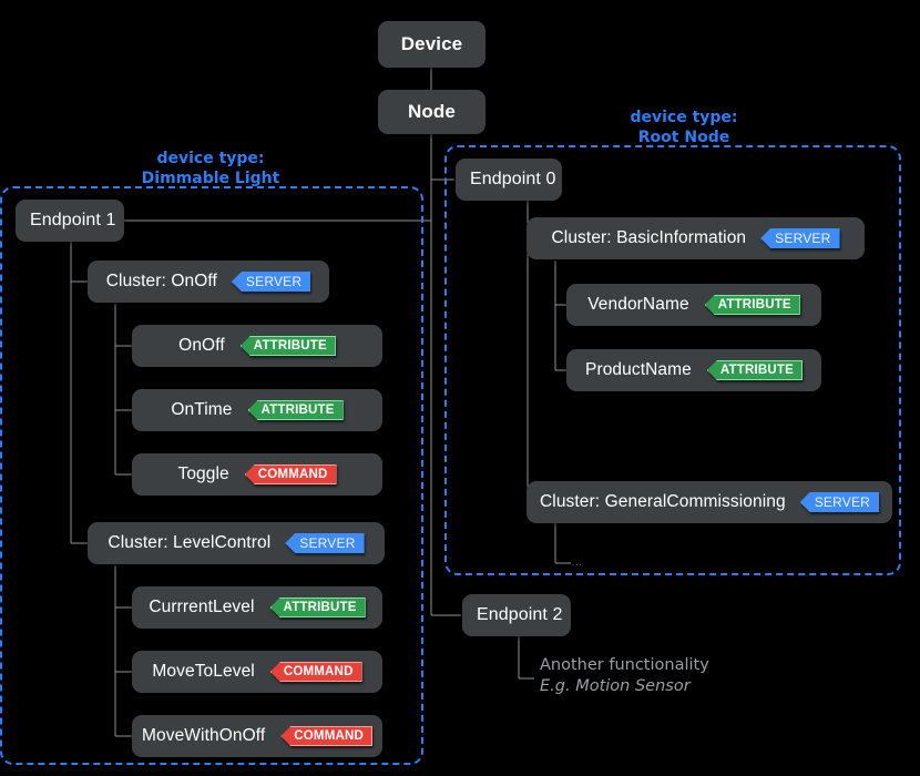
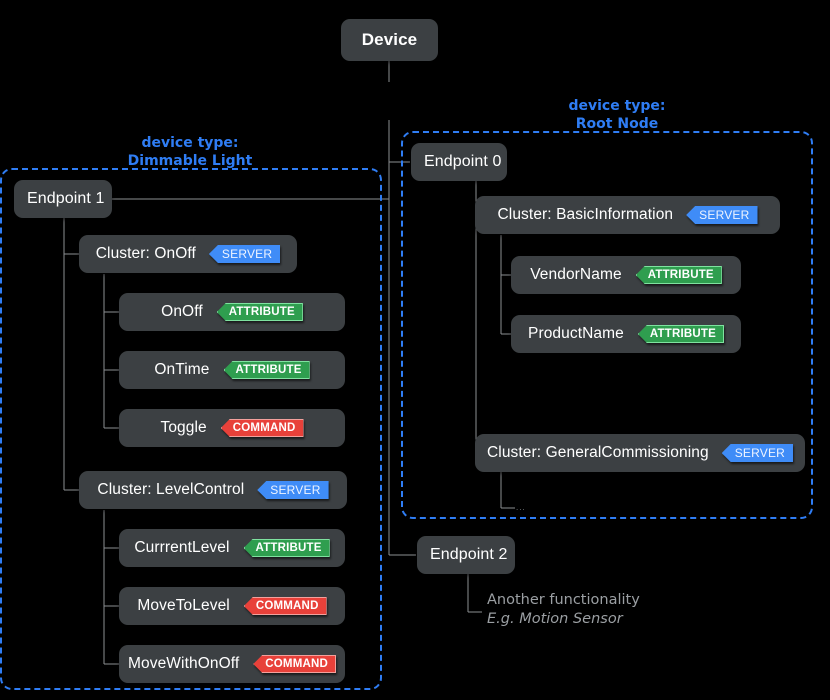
  device type:
  Dimmable Light
  device type:
  Root Node
  Device
- Node
  Endpoint 0
  Cluster: BasicInformation
  SERVER
  VendorName
  ATTRIBUTE
  ProductName
  ATTRIBUTE
  Cluster: GeneralCommissioning
  SERVER
  ...
  Endpoint 1
  Cluster: OnOff
  SERVER
  OnOff
  ATTRIBUTE
  OnTime
  ATTRIBUTE
  Toggle
  COMMAND
  Cluster: LevelControl
  SERVER
  CurrrentLevel
  ATTRIBUTE
  MoveToLevel
  COMMAND
  MoveWithOnOff
  COMMAND
  Endpoint 2
  Another functionality
  E.g. Motion Sensor
